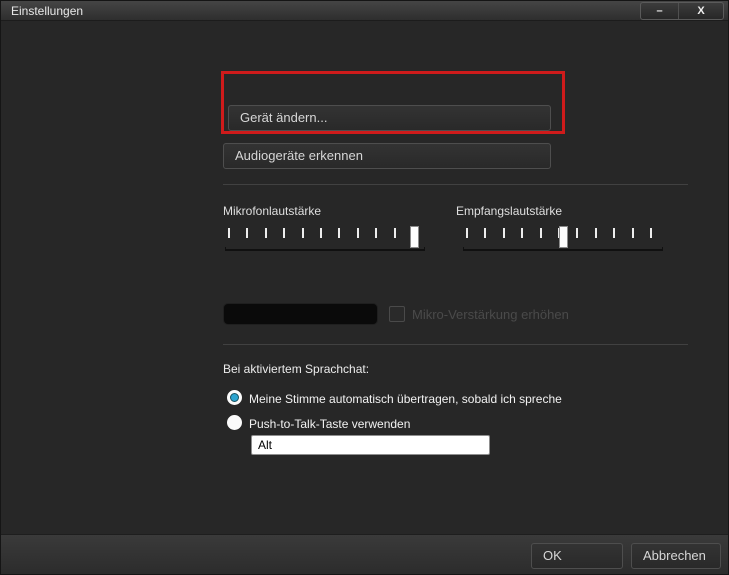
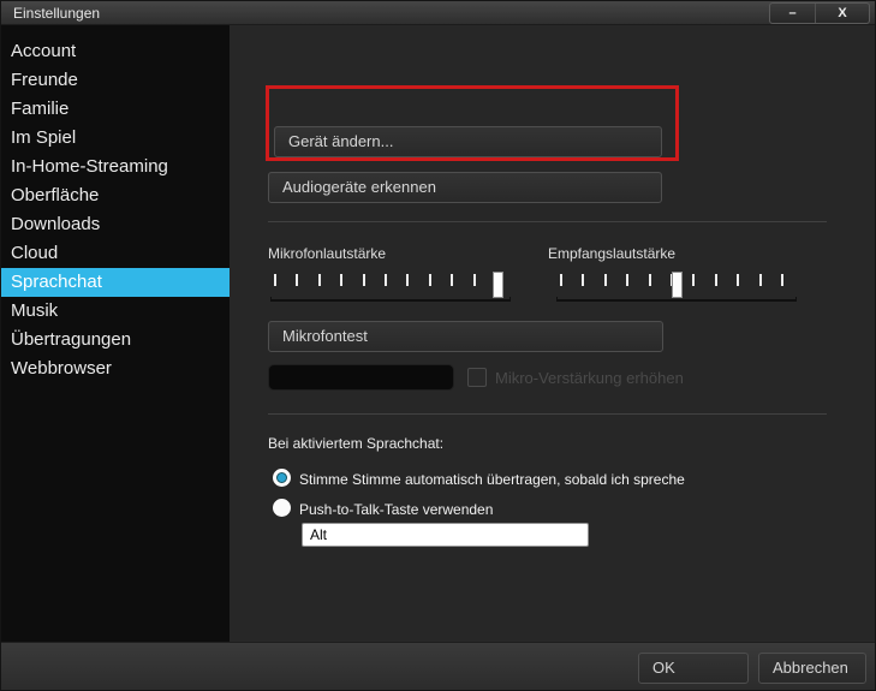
  Einstellungen
  –
  X
+ Account
+ Freunde
+ Familie
+ Im Spiel
+ In-Home-Streaming
+ Oberfläche
+ Downloads
+ Cloud
+ Sprachchat
+ Musik
+ Übertragungen
+ Webbrowser
  Gerät ändern...
  Audiogeräte erkennen
  Mikrofonlautstärke
  Empfangslautstärke
+ Mikrofontest
  Mikro-Verstärkung erhöhen
  Bei aktiviertem Sprachchat:
- Meine Stimme automatisch übertragen, sobald ich spreche
+ Stimme Stimme automatisch übertragen, sobald ich spreche
  Push-to-Talk-Taste verwenden
  Alt
  OK
  Abbrechen
